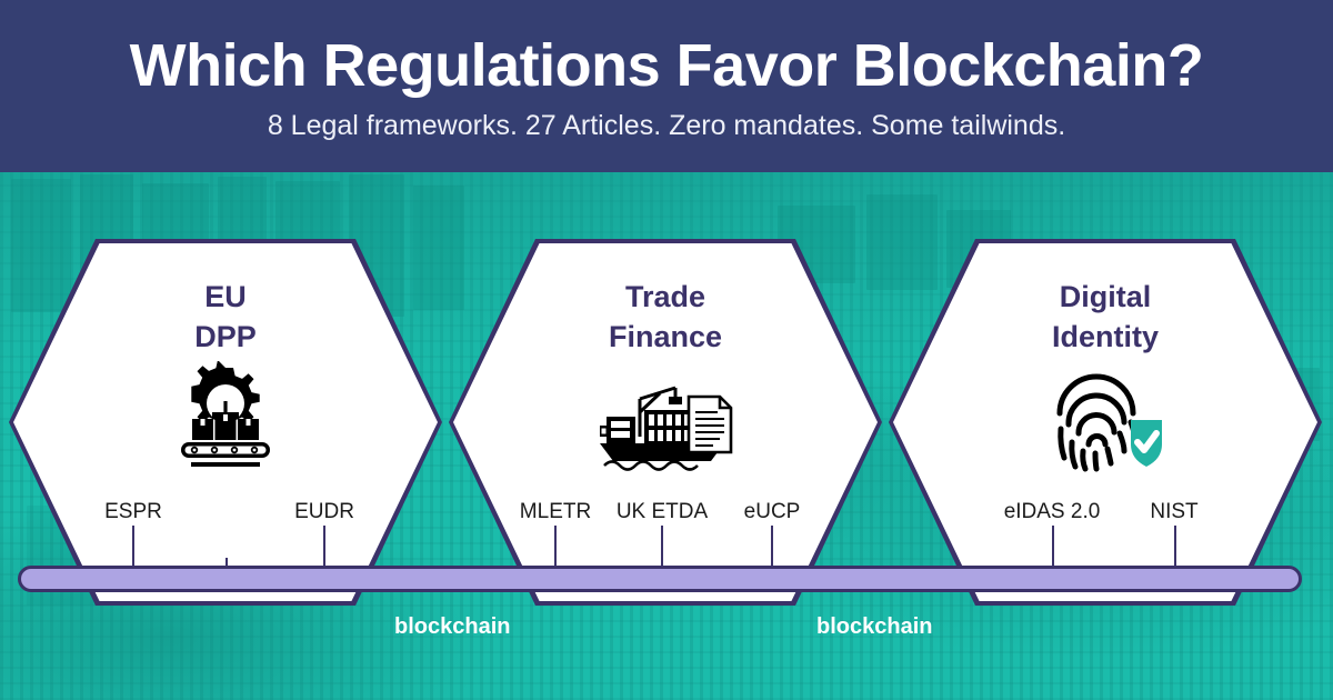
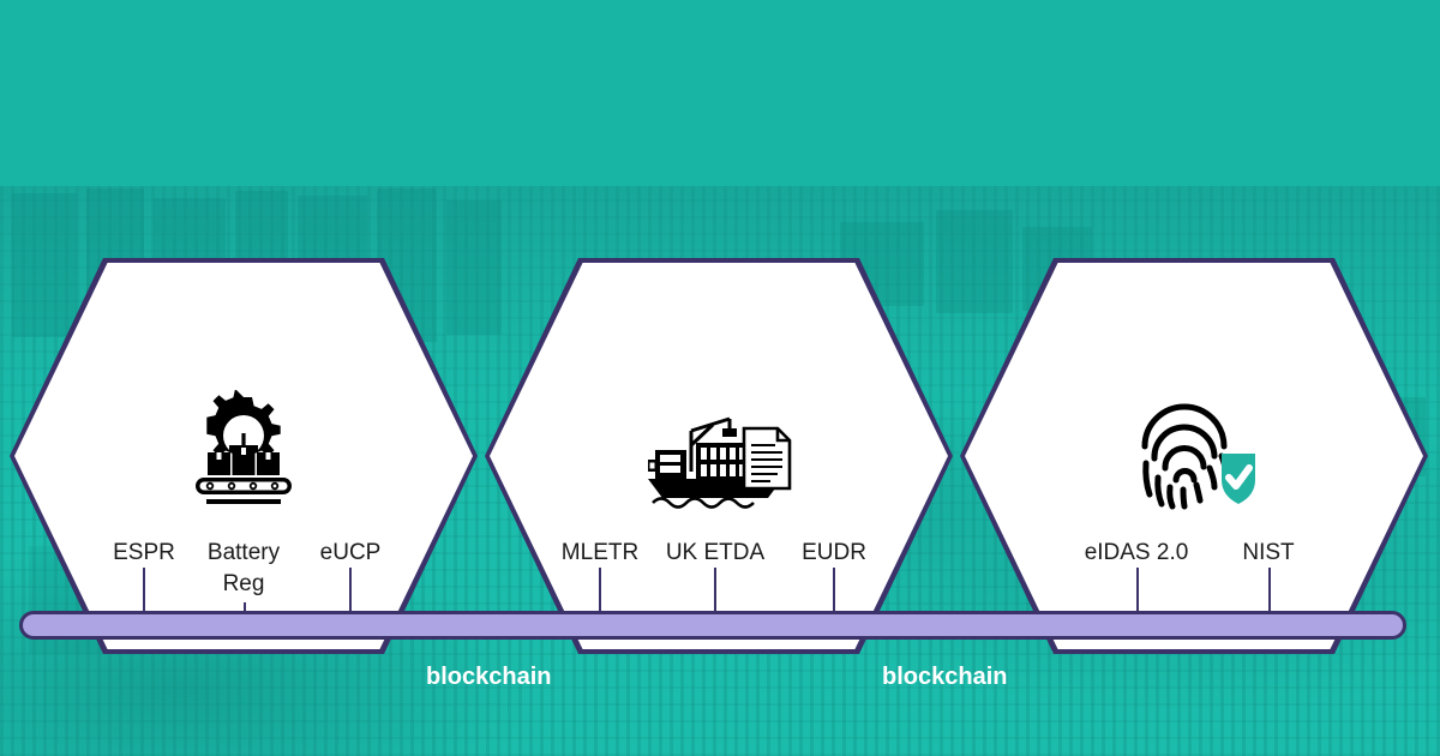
- Which Regulations Favor Blockchain?
- 8 Legal frameworks. 27 Articles. Zero mandates. Some tailwinds.
- EU
- DPP
- Trade
- Finance
- Digital
- Identity
  ESPR
+ Battery Reg
- EUDR
+ eUCP
  MLETR
  UK ETDA
- eUCP
+ EUDR
  eIDAS 2.0
  NIST
  blockchain
  blockchain
